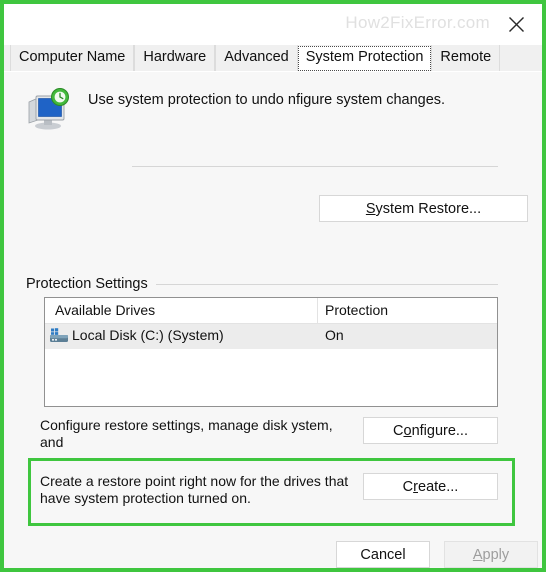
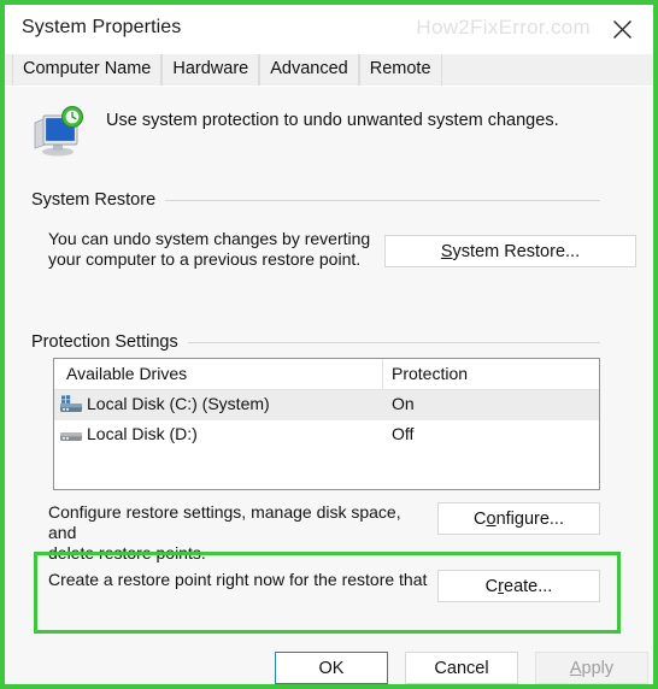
+ System Properties
  How2FixError.com
  Computer Name
  Hardware
  Advanced
- System Protection
  Remote
- Use system protection to undo nfigure system changes.
+ Use system protection to undo unwanted system changes.
+ System Restore
+ You can undo system changes by reverting
+ your computer to a previous restore point.
  System Restore...
  Protection Settings
  Available Drives
  Protection
  Local Disk (C:) (System)
  On
+ Local Disk (D:)
+ Off
- Configure restore settings, manage disk ystem, and
+ Configure restore settings, manage disk space, and
+ delete restore points.
  Configure...
- Create a restore point right now for the drives that
+ Create a restore point right now for the restore that
- have system protection turned on.
  Create...
+ OK
  Cancel
  Apply
